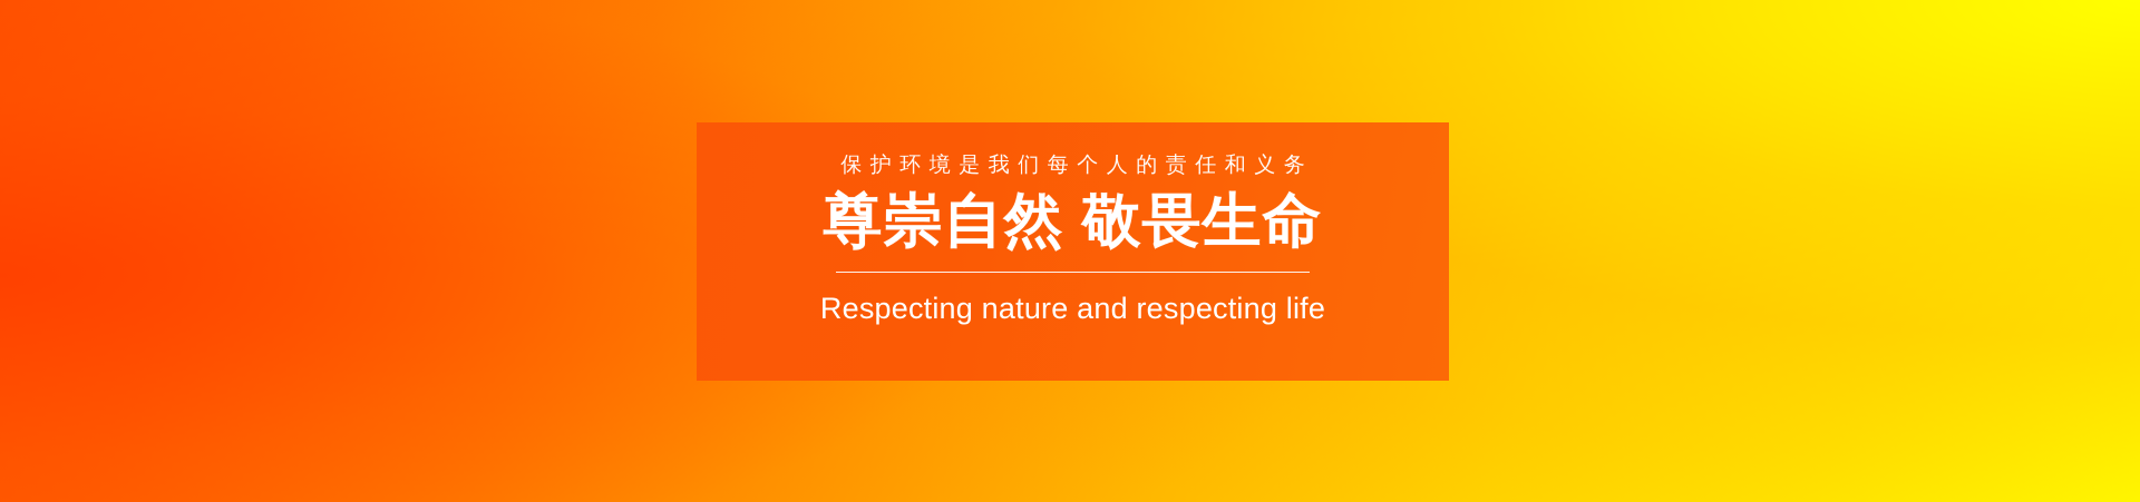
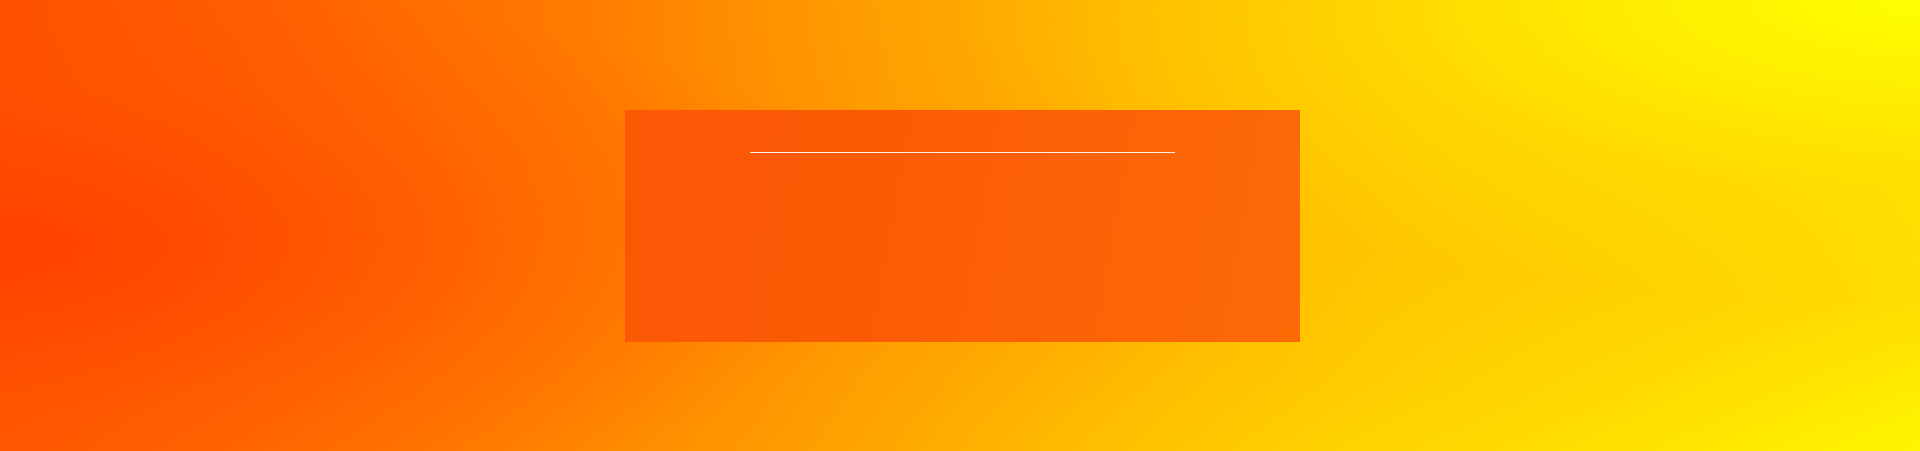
- 保护环境是我们每个人的责任和义务
- 尊崇自然 敬畏生命
- Respecting nature and respecting life
